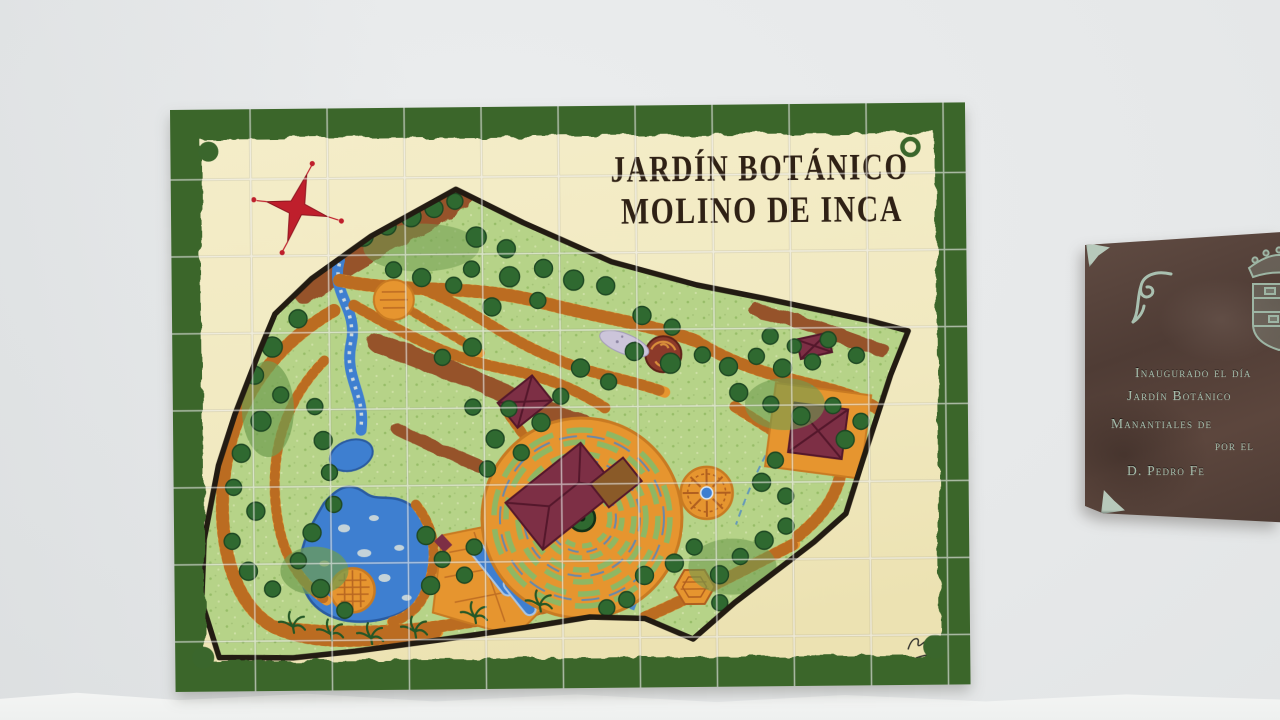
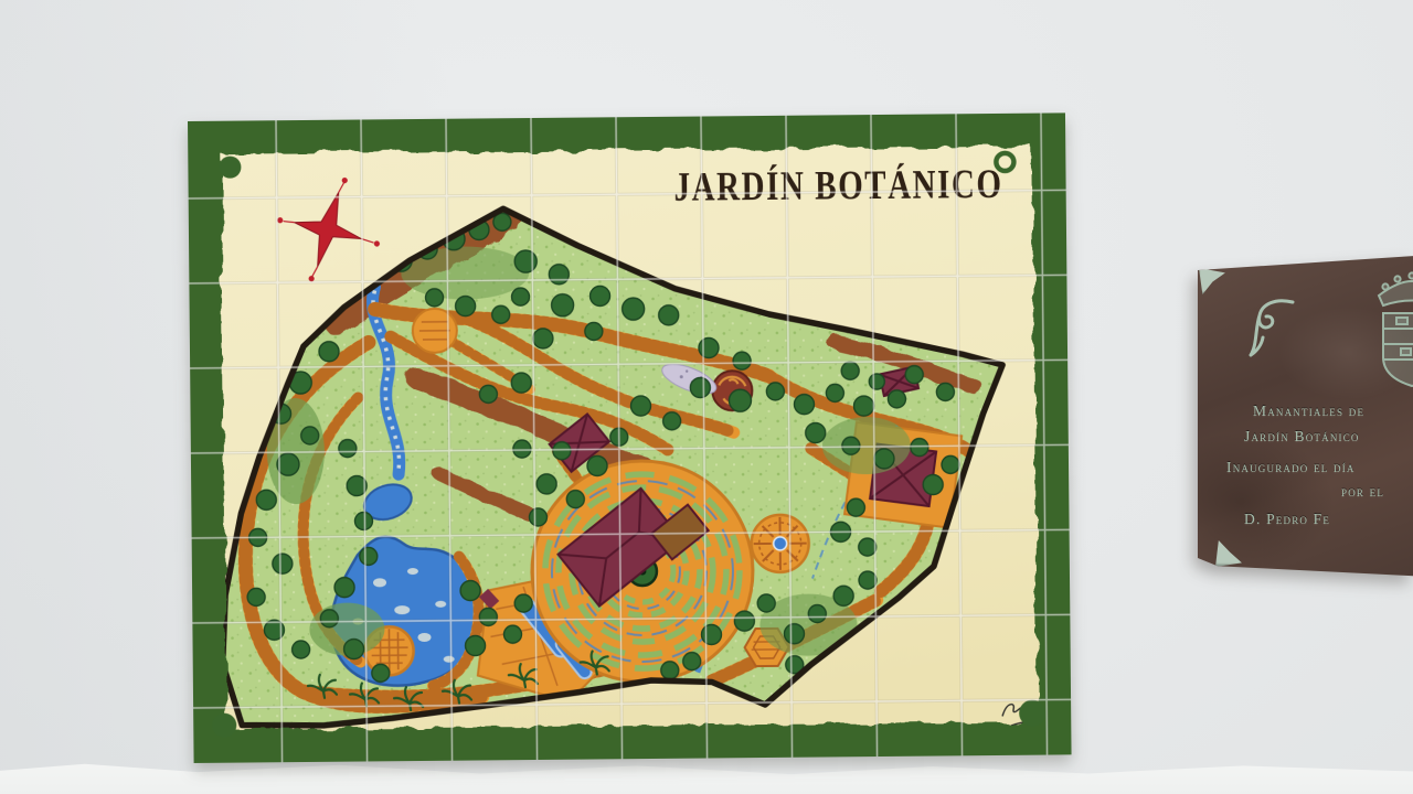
  JARDÍN BOTÁNICO
- MOLINO DE INCA
- Inaugurado el día
+ Manantiales de
  Jardín Botánico
- Manantiales de
+ Inaugurado el día
  por el
  D. Pedro Fe
